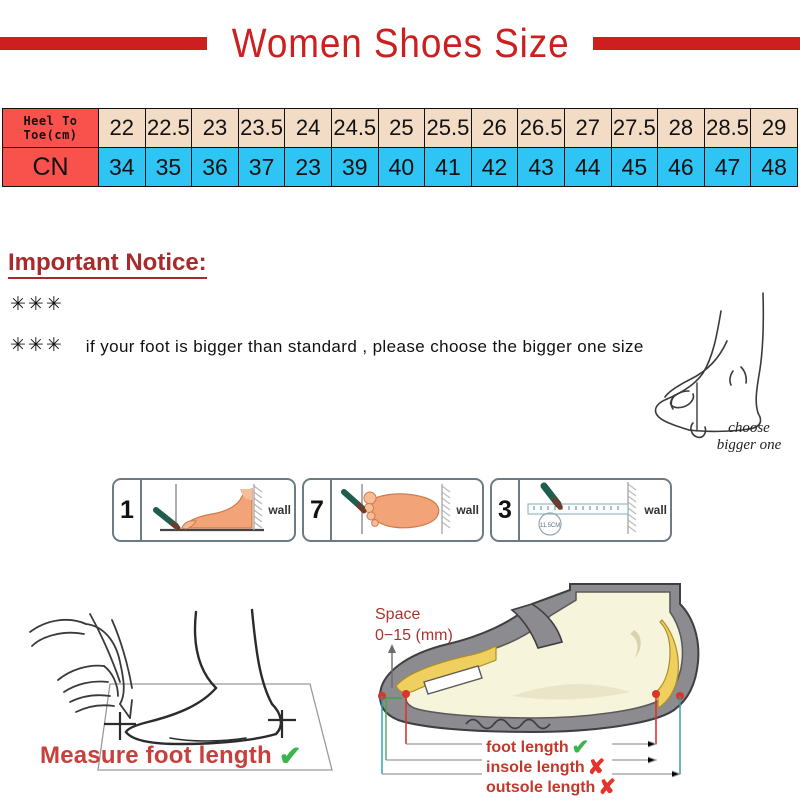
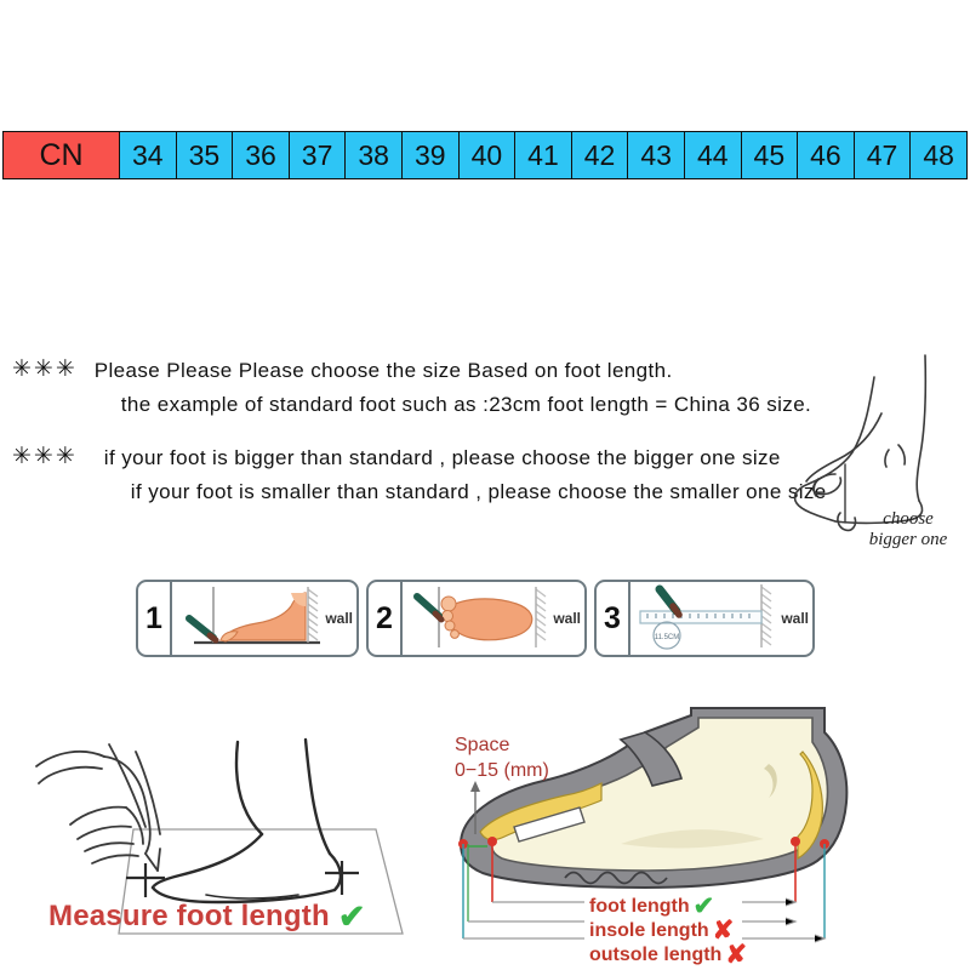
- Women Shoes Size
- Heel To Toe(cm)	22	22.5	23	23.5	24	24.5	25	25.5	26	26.5	27	27.5	28	28.5	29
- CN	34	35	36	37	23	39	40	41	42	43	44	45	46	47	48
+ CN	34	35	36	37	38	39	40	41	42	43	44	45	46	47	48
- Important Notice:
  ✳✳✳
+ Please Please Please choose the size Based on foot length.
+ the example of standard foot such as :23cm foot length = China 36 size.
  ✳✳✳
  if your foot is bigger than standard , please choose the bigger one size
+ if your foot is smaller than standard , please choose the smaller one size
  choose
  bigger one
  1
  wall
- 7
+ 2
  wall
  3
  wall
  Measure foot length
  ✔
  Space
  0−15 (mm)
  foot length
  ✔
  insole length
  ✘
  outsole length
  ✘
